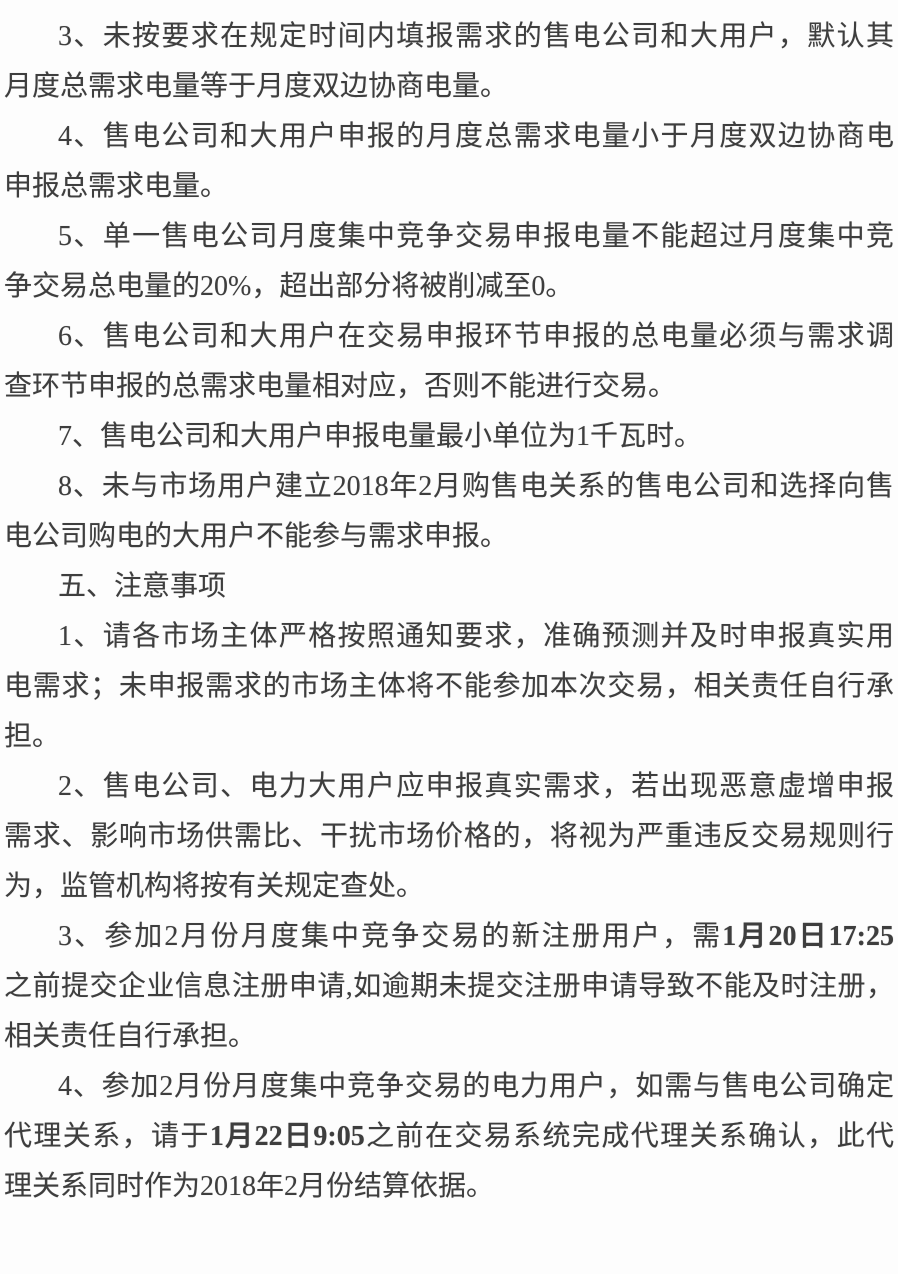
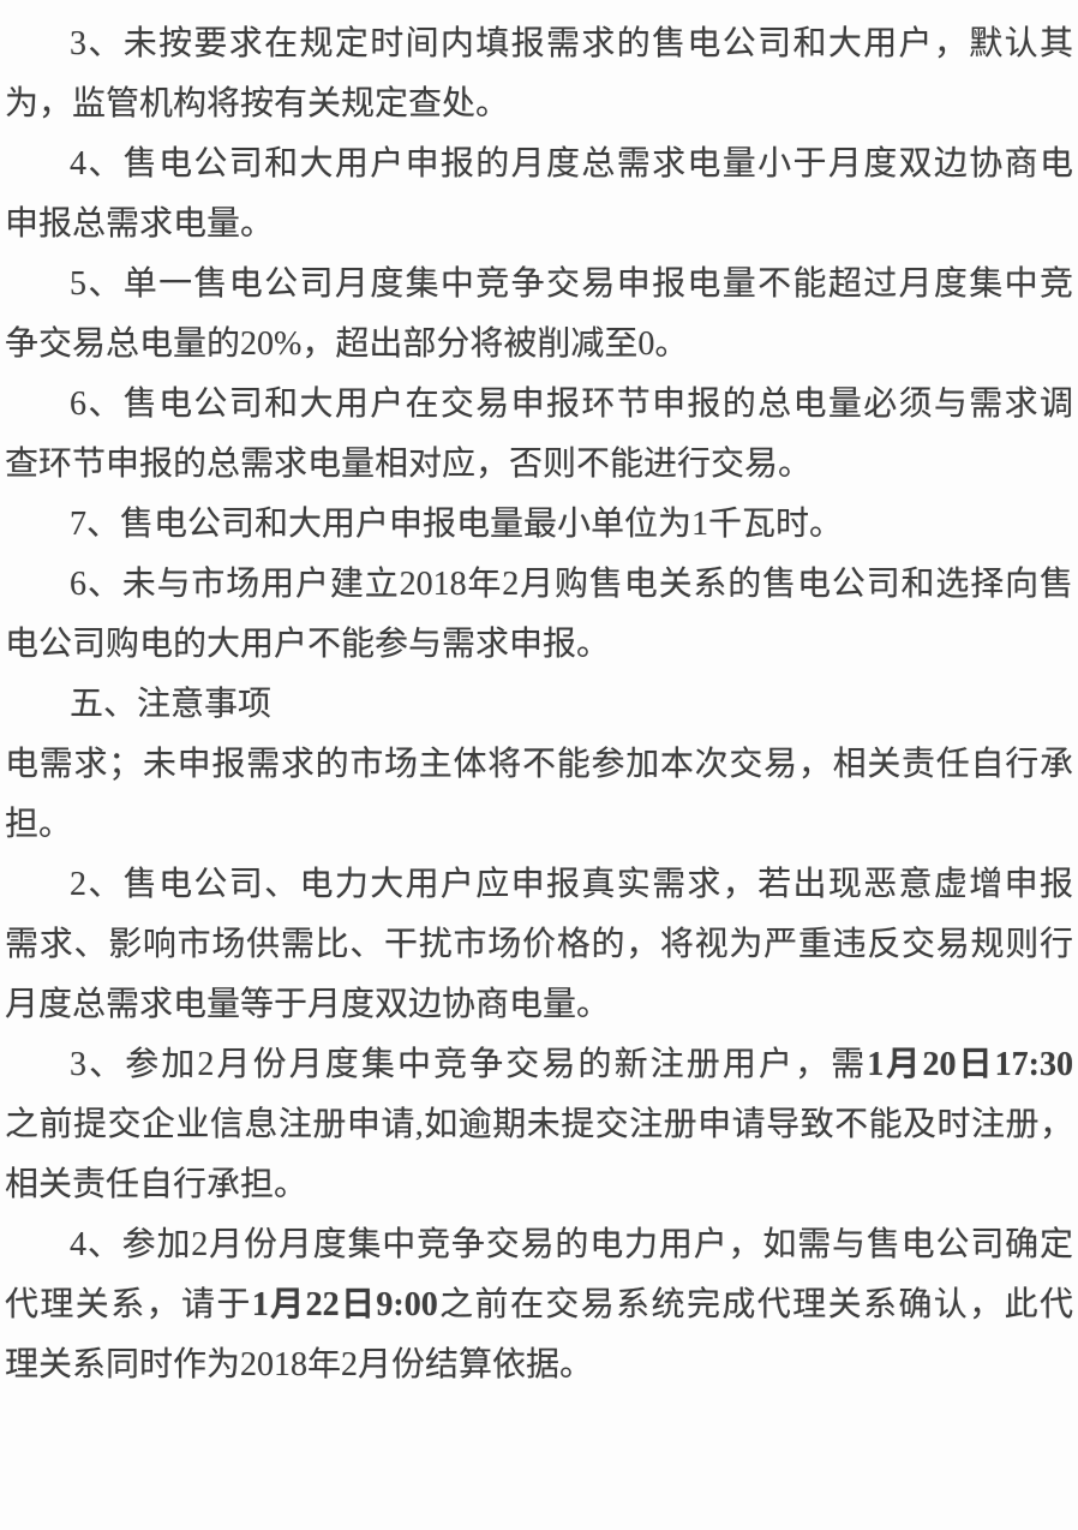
  3、未按要求在规定时间内填报需求的售电公司和大用户，默认其
- 月度总需求电量等于月度双边协商电量。
+ 为，监管机构将按有关规定查处。
  4、售电公司和大用户申报的月度总需求电量小于月度双边协商电
  申报总需求电量。
  5、单一售电公司月度集中竞争交易申报电量不能超过月度集中竞
  争交易总电量的20%，超出部分将被削减至0。
  6、售电公司和大用户在交易申报环节申报的总电量必须与需求调
  查环节申报的总需求电量相对应，否则不能进行交易。
  7、售电公司和大用户申报电量最小单位为1千瓦时。
- 8、未与市场用户建立2018年2月购售电关系的售电公司和选择向售
+ 6、未与市场用户建立2018年2月购售电关系的售电公司和选择向售
  电公司购电的大用户不能参与需求申报。
  五、注意事项
- 1、请各市场主体严格按照通知要求，准确预测并及时申报真实用
  电需求；未申报需求的市场主体将不能参加本次交易，相关责任自行承
  担。
  2、售电公司、电力大用户应申报真实需求，若出现恶意虚增申报
  需求、影响市场供需比、干扰市场价格的，将视为严重违反交易规则行
- 为，监管机构将按有关规定查处。
+ 月度总需求电量等于月度双边协商电量。
- 3、参加2月份月度集中竞争交易的新注册用户，需1月20日17:25
+ 3、参加2月份月度集中竞争交易的新注册用户，需1月20日17:30
  之前提交企业信息注册申请,如逾期未提交注册申请导致不能及时注册，
  相关责任自行承担。
  4、参加2月份月度集中竞争交易的电力用户，如需与售电公司确定
- 代理关系，请于1月22日9:05之前在交易系统完成代理关系确认，此代
+ 代理关系，请于1月22日9:00之前在交易系统完成代理关系确认，此代
  理关系同时作为2018年2月份结算依据。
